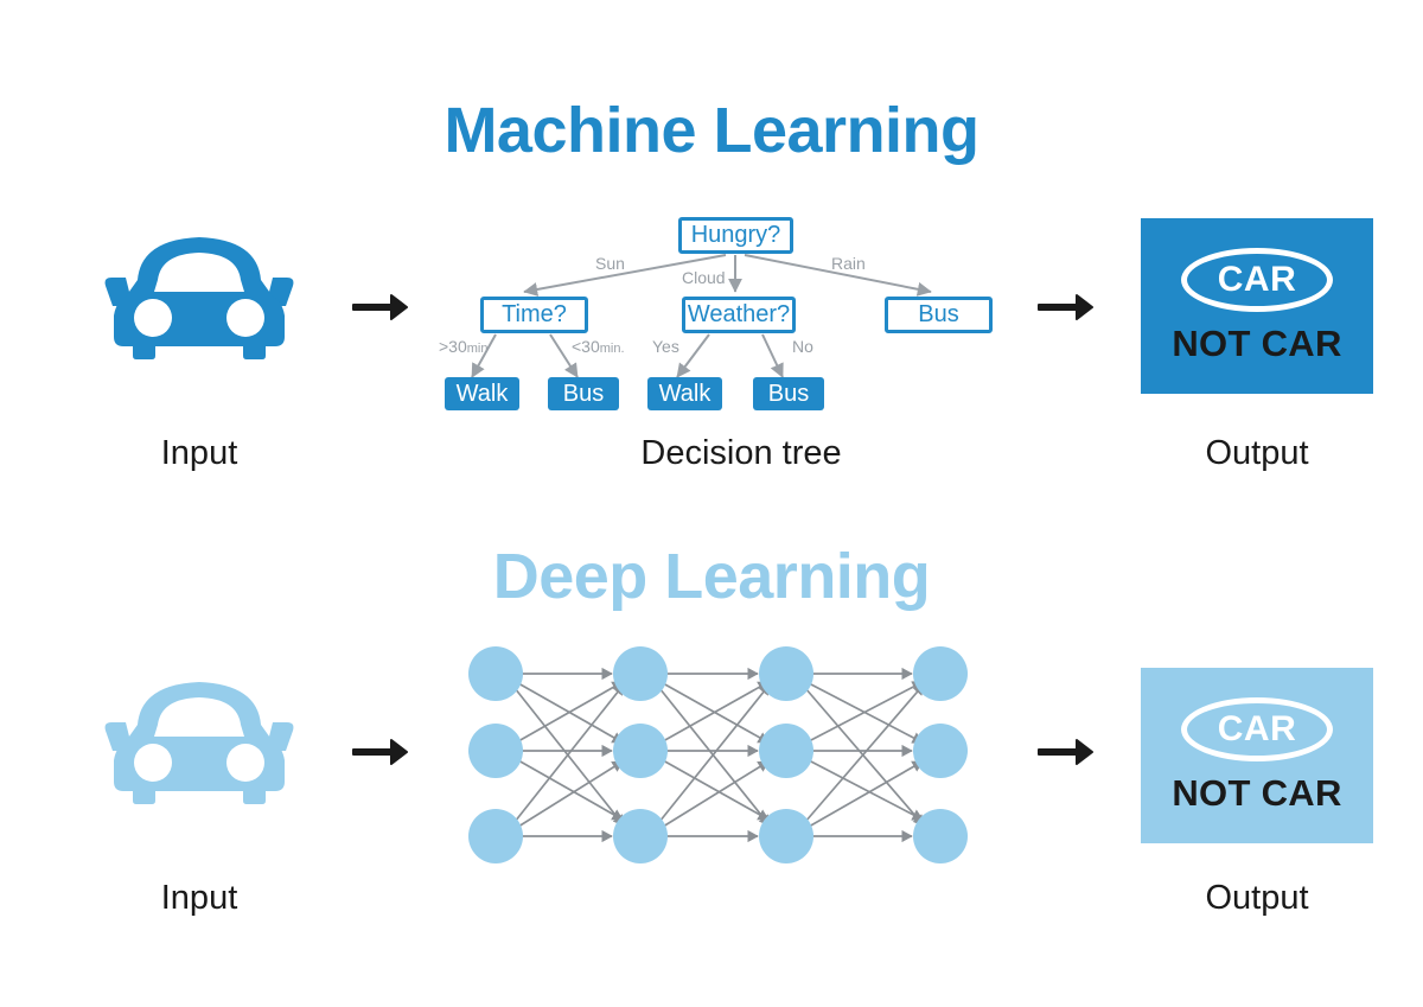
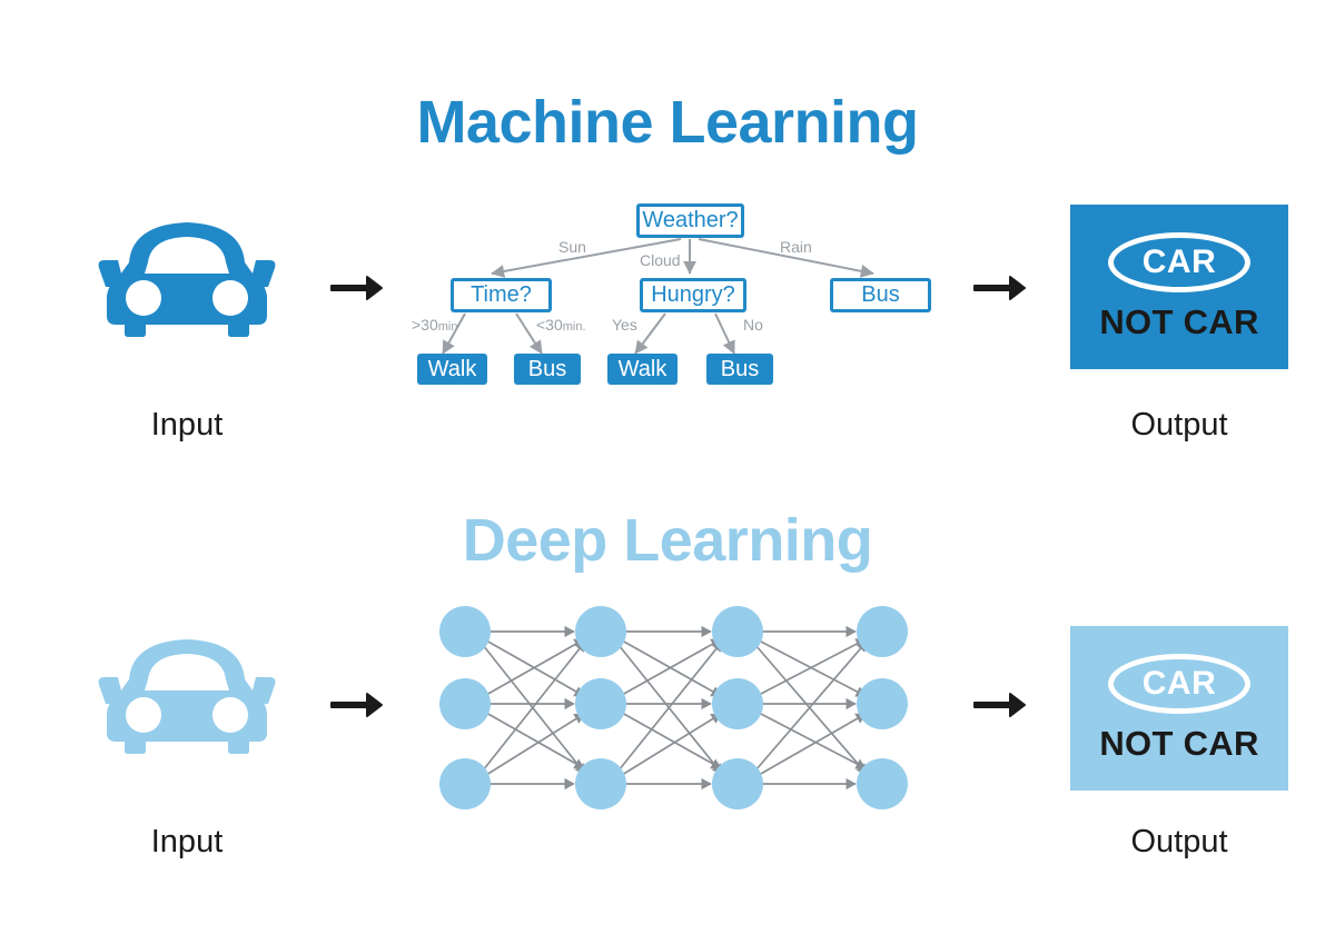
  Machine Learning
  Input
- Hungry?
+ Weather?
  Time?
- Weather?
+ Hungry?
  Bus
  Walk
  Bus
  Walk
  Bus
  Sun
  Cloud
  Rain
  >30min
  <30min.
  Yes
  No
- Decision tree
  CAR
  NOT CAR
  Output
  Deep Learning
  Input
  CAR
  NOT CAR
  Output
